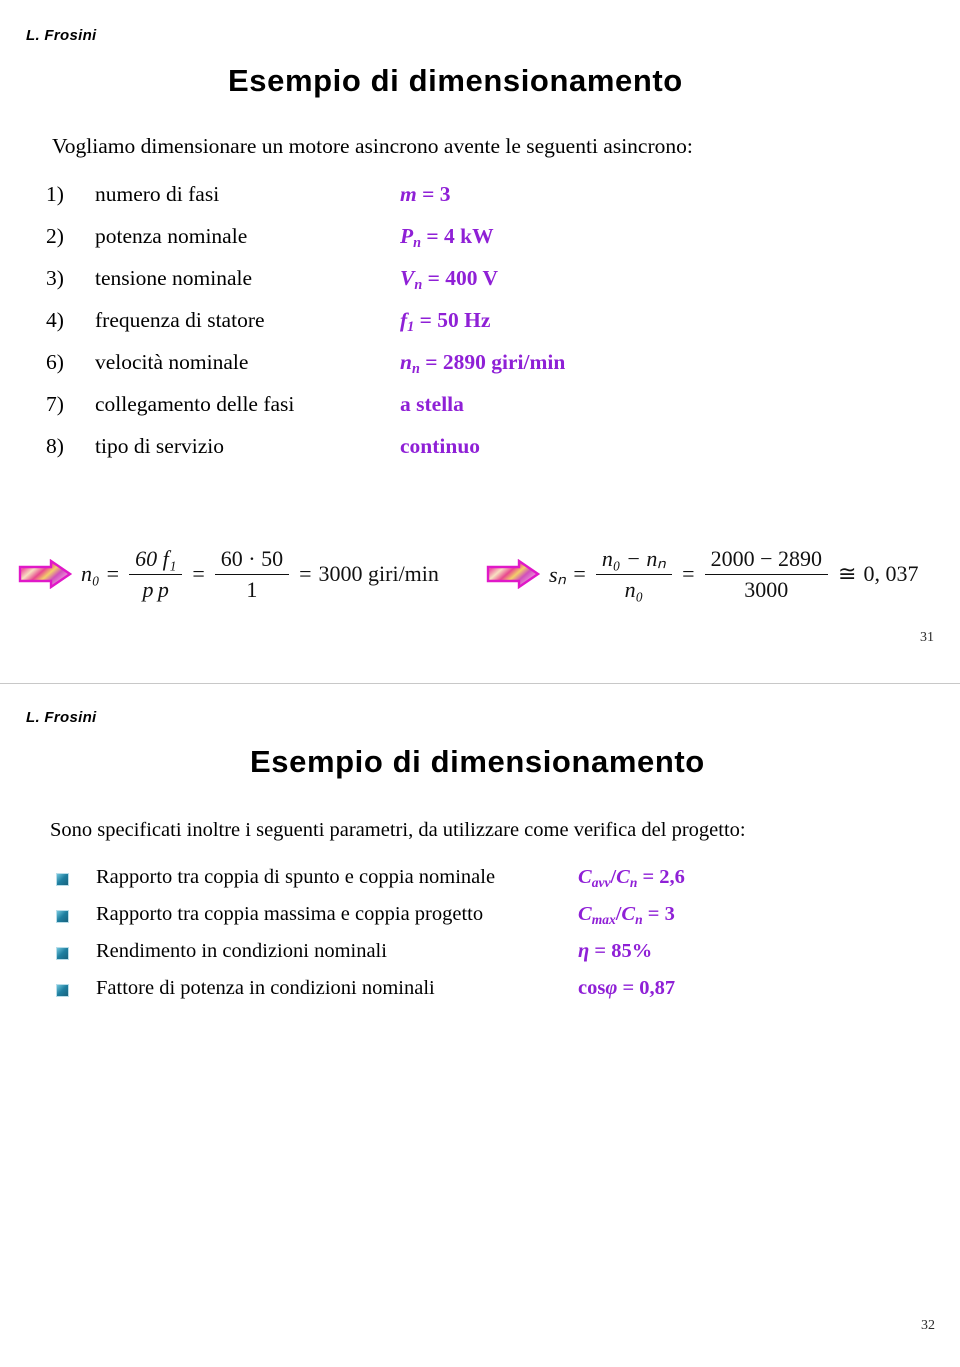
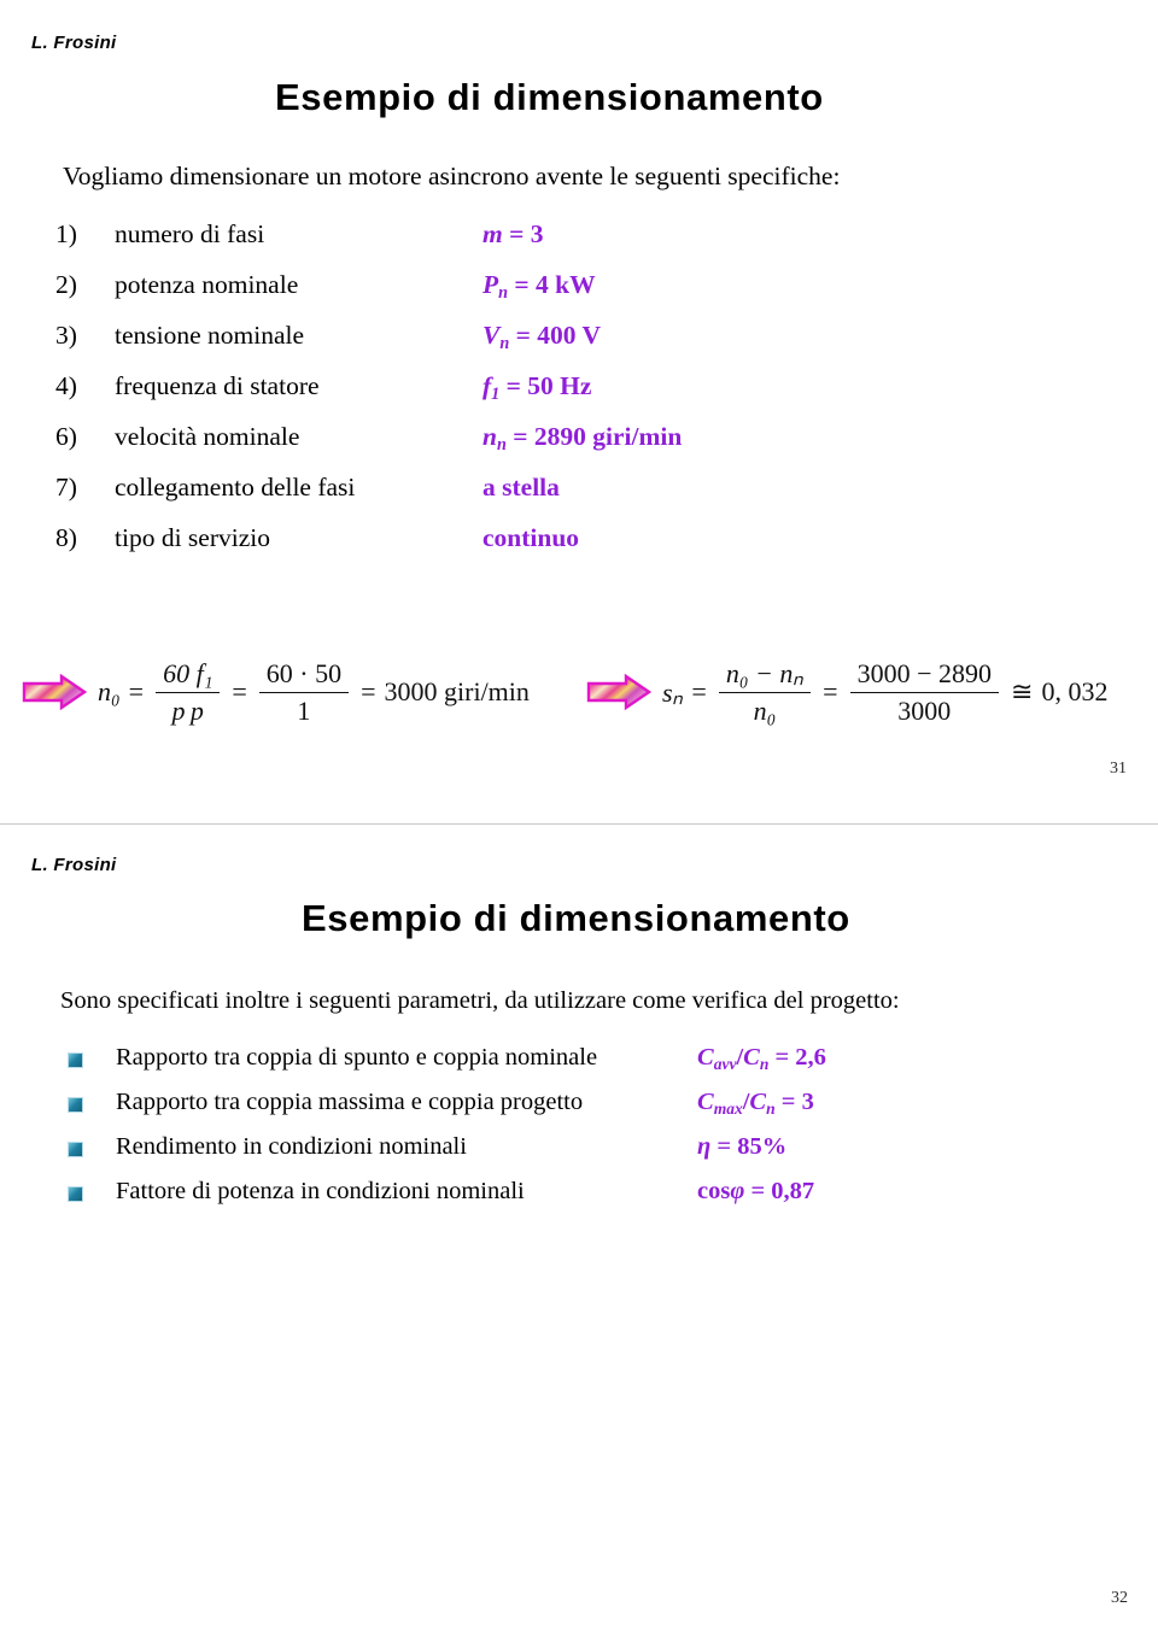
  L. Frosini
  Esempio di dimensionamento
- Vogliamo dimensionare un motore asincrono avente le seguenti asincrono:
+ Vogliamo dimensionare un motore asincrono avente le seguenti specifiche:
  1)
  numero di fasi
  m = 3
  2)
  potenza nominale
  Pn = 4 kW
  3)
  tensione nominale
  Vn = 400 V
  4)
  frequenza di statore
  f1 = 50 Hz
  6)
  velocità nominale
  nn = 2890 giri/min
  7)
  collegamento delle fasi
  a stella
  8)
  tipo di servizio
  continuo
  n₀
  =
  60 f₁
  p p
  =
  60 · 50
  1
  =
  3000 giri/min
  sₙ
  =
  n₀ − nₙ
  n₀
  =
- 2000 − 2890
+ 3000 − 2890
  3000
  ≅
- 0, 037
+ 0, 032
  31
  L. Frosini
  Esempio di dimensionamento
  Sono specificati inoltre i seguenti parametri, da utilizzare come verifica del progetto:
  Rapporto tra coppia di spunto e coppia nominale
  Cavv/Cn = 2,6
  Rapporto tra coppia massima e coppia progetto
  Cmax/Cn = 3
  Rendimento in condizioni nominali
  η = 85%
  Fattore di potenza in condizioni nominali
  cosφ = 0,87
  32
